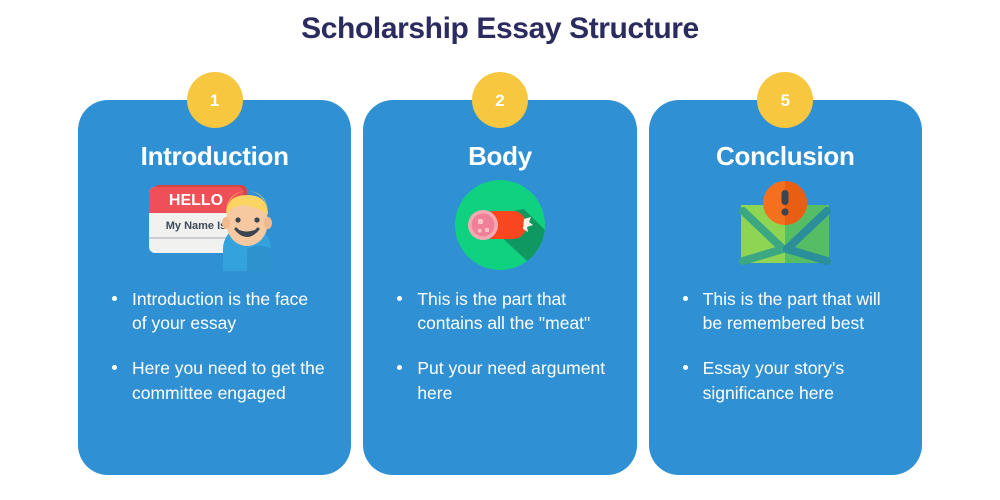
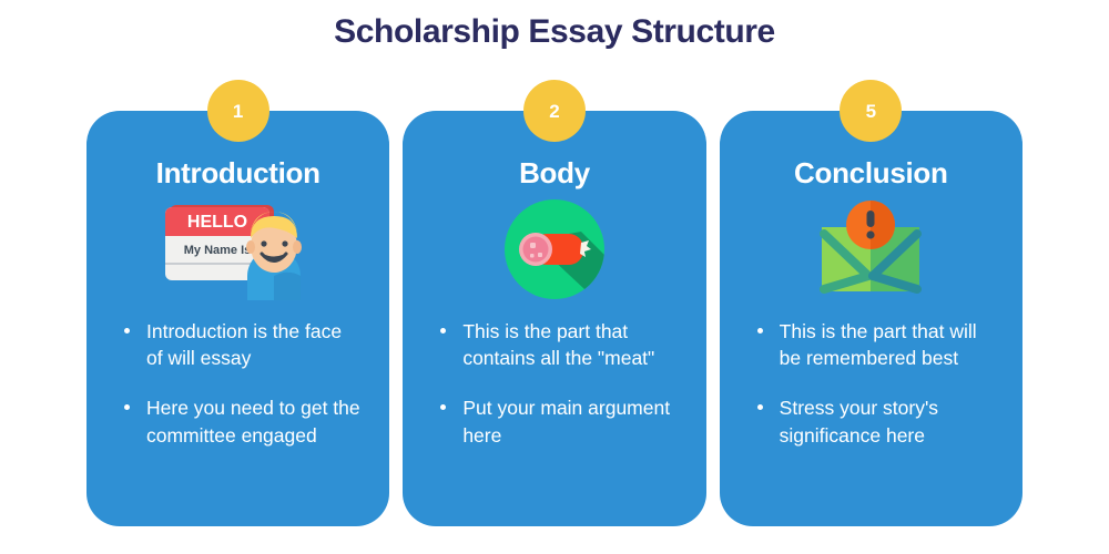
  Scholarship Essay Structure
  1
  Introduction
  HELLO
  My Name I
- Introduction is the face of your essay
+ Introduction is the face of will essay
  Here you need to get the committee engaged
  2
  Body
  This is the part that contains all the "meat"
- Put your need argument here
+ Put your main argument here
  5
  Conclusion
  This is the part that will be remembered best
- Essay your story's significance here
+ Stress your story's significance here
